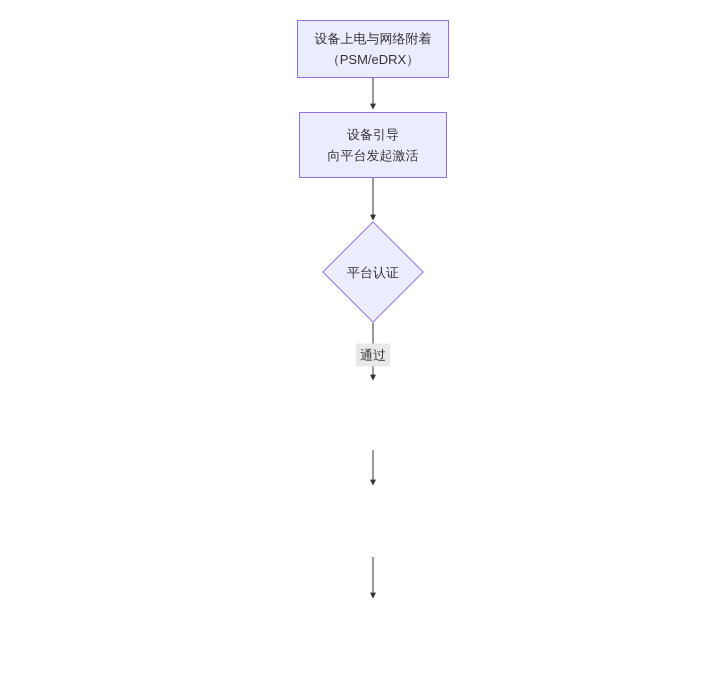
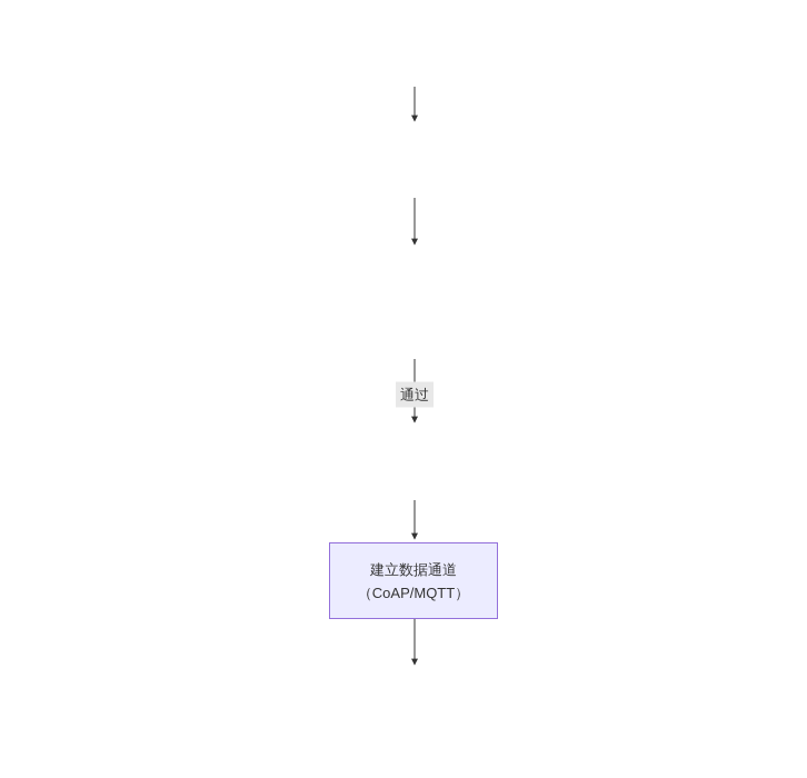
- 设备上电与网络附着
- （PSM/eDRX）
- 设备引导
- 向平台发起激活
- 平台认证
  通过
+ 建立数据通道
+ （CoAP/MQTT）
